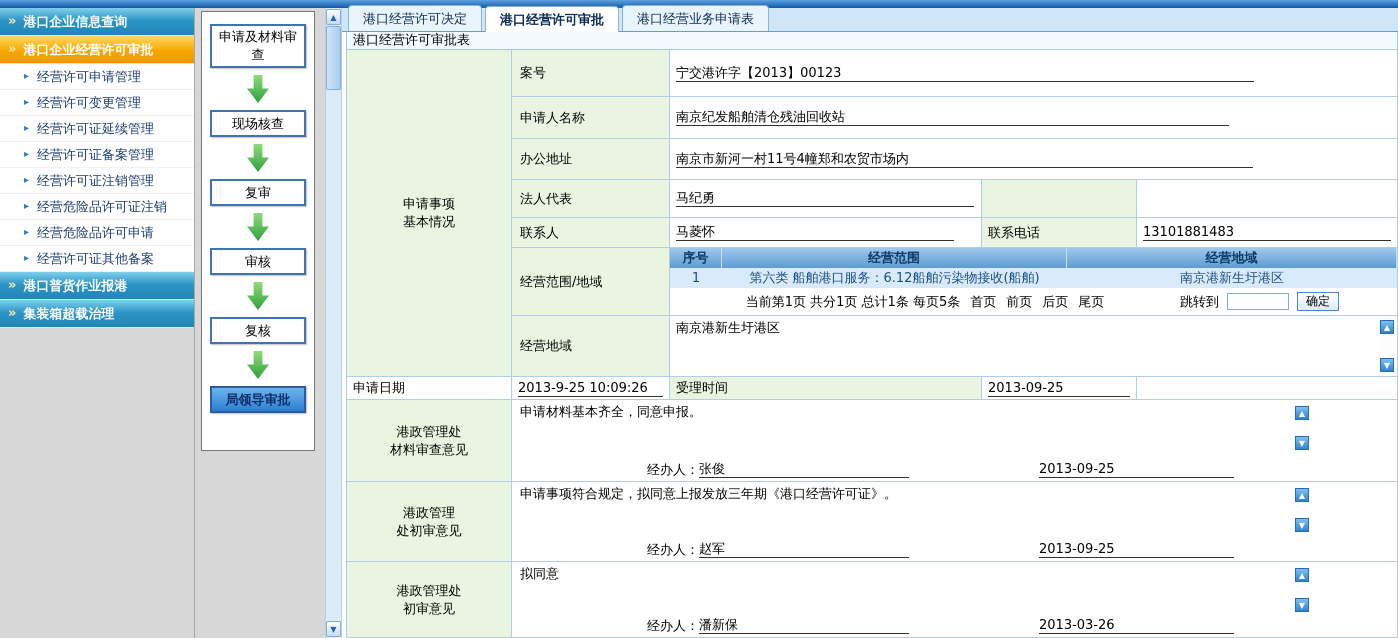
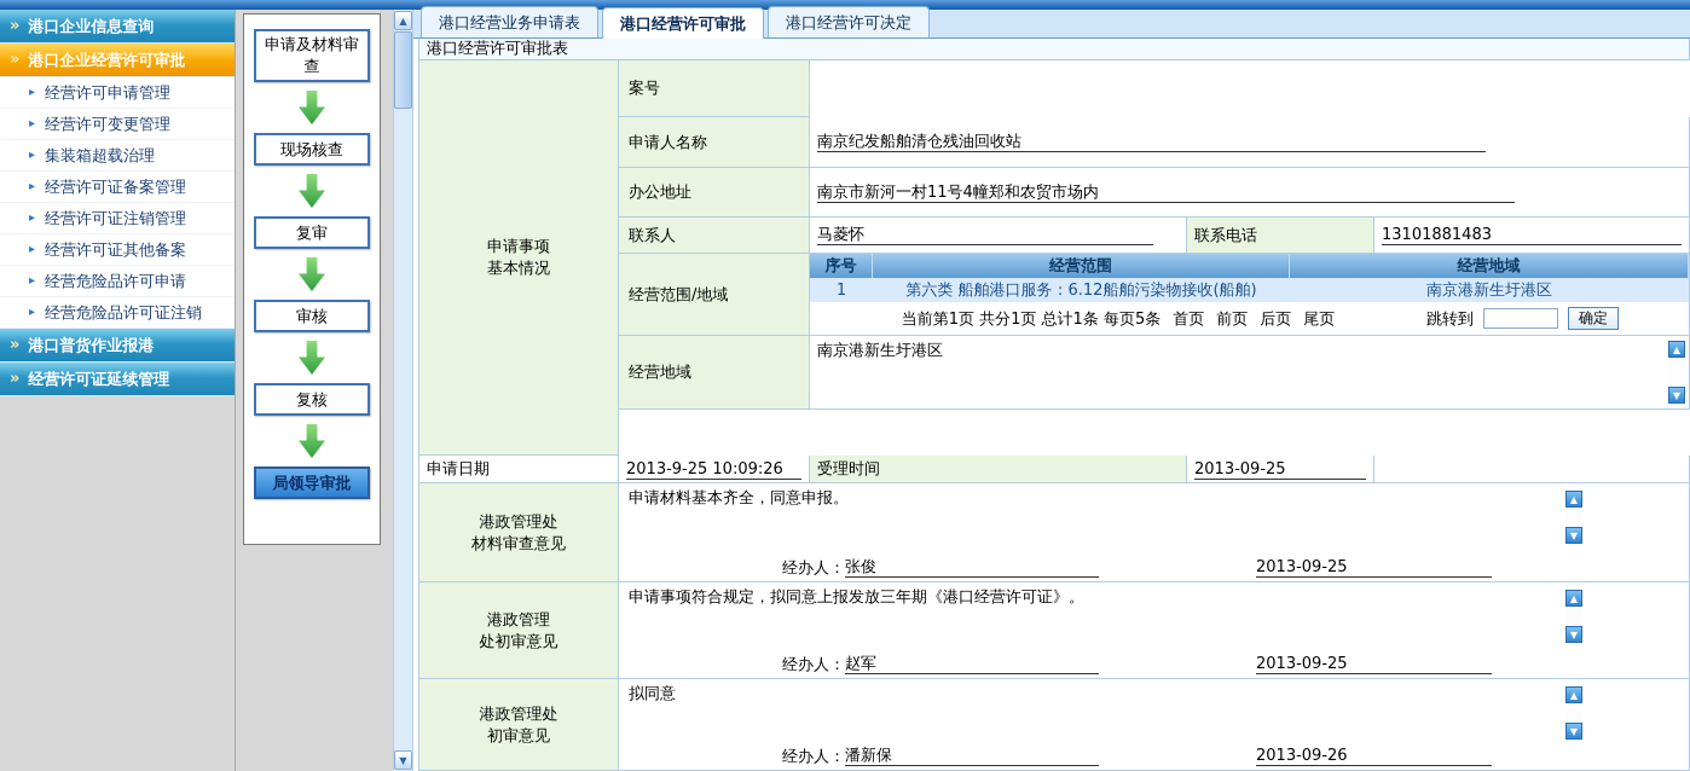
  »
  港口企业信息查询
  »
  港口企业经营许可审批
  ▸
  经营许可申请管理
  ▸
  经营许可变更管理
  ▸
- 经营许可证延续管理
+ 集装箱超载治理
  ▸
  经营许可证备案管理
  ▸
  经营许可证注销管理
  ▸
- 经营危险品许可证注销
+ 经营许可证其他备案
  ▸
  经营危险品许可申请
  ▸
- 经营许可证其他备案
+ 经营危险品许可证注销
  »
  港口普货作业报港
  »
- 集装箱超载治理
+ 经营许可证延续管理
  申请及材料审查
  现场核查
  复审
  审核
  复核
  局领导审批
  ▲
  ▼
- 港口经营许可决定
+ 港口经营业务申请表
  港口经营许可审批
- 港口经营业务申请表
+ 港口经营许可决定
  港口经营许可审批表
  申请事项
  基本情况
  案号
- 宁交港许字【2013】00123
  申请人名称
  南京纪发船舶清仓残油回收站
  办公地址
  南京市新河一村11号4幢郑和农贸市场内
- 法人代表
- 马纪勇
  联系人
  马菱怀
  联系电话
  13101881483
  经营范围/地域
  序号
  经营范围
  经营地域
  1
  第六类 船舶港口服务：6.12船舶污染物接收(船舶)
  南京港新生圩港区
  当前第1页 共分1页 总计1条 每页5条
  首页
  前页
  后页
  尾页
  跳转到
  确定
  经营地域
  南京港新生圩港区
  ▲
  ▼
  申请日期
  2013-9-25 10:09:26
  受理时间
  2013-09-25
  港政管理处
  材料审查意见
  申请材料基本齐全，同意申报。
  ▲
  ▼
  经办人：
  张俊
  2013-09-25
  港政管理
  处初审意见
  申请事项符合规定，拟同意上报发放三年期《港口经营许可证》。
  ▲
  ▼
  经办人：
  赵军
  2013-09-25
  港政管理处
  初审意见
  拟同意
  ▲
  ▼
  经办人：
  潘新保
- 2013-03-26
+ 2013-09-26
